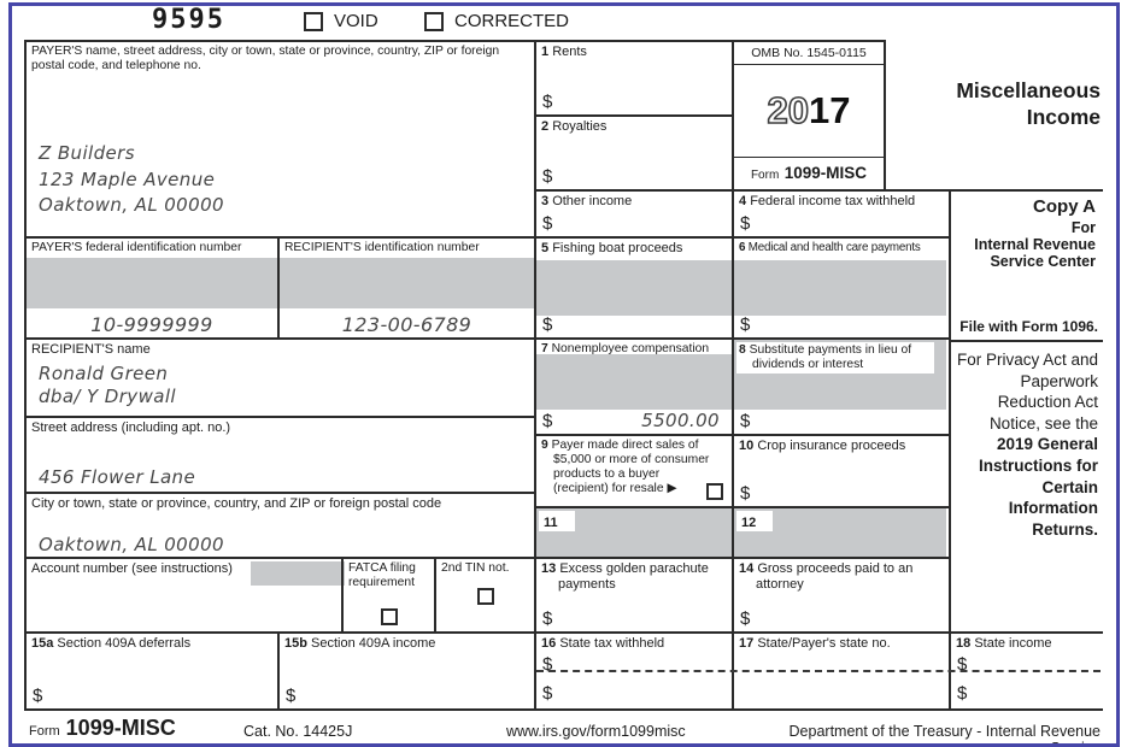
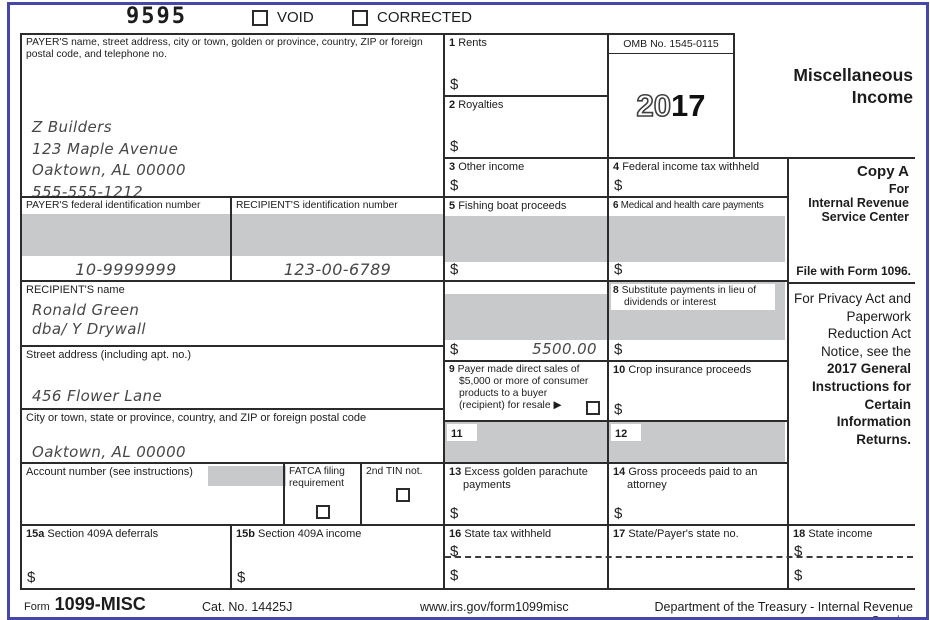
  9595
  VOID
  CORRECTED
  Miscellaneous
  Income
- PAYER'S name, street address, city or town, state or province, country, ZIP or foreign postal code, and telephone no.
+ PAYER'S name, street address, city or town, golden or province, country, ZIP or foreign postal code, and telephone no.
  Z Builders
  123 Maple Avenue
  Oaktown, AL 00000
+ 555-555-1212
  PAYER'S federal identification number
  10-9999999
  RECIPIENT'S identification number
  123-00-6789
  RECIPIENT'S name
  Ronald Green
  dba/ Y Drywall
  Street address (including apt. no.)
  456 Flower Lane
  City or town, state or province, country, and ZIP or foreign postal code
  Oaktown, AL 00000
  Account number (see instructions)
  FATCA filing
  requirement
  2nd TIN not.
  15a Section 409A deferrals
  $
  15b Section 409A income
  $
  1 Rents
  $
  2 Royalties
  $
  OMB No. 1545-0115
  20
  17
- Form 1099-MISC
  3 Other income
  $
  4 Federal income tax withheld
  $
  5 Fishing boat proceeds
  $
  6 Medical and health care payments
  $
- 7 Nonemployee compensation
  $
  5500.00
  8 Substitute payments in lieu of
  dividends or interest
  $
  9 Payer made direct sales of
  $5,000 or more of consumer
  products to a buyer
  (recipient) for resale ▶
  10 Crop insurance proceeds
  $
  11
  12
  13 Excess golden parachute
  payments
  $
  14 Gross proceeds paid to an
  attorney
  $
  16 State tax withheld
  $
  $
  17 State/Payer's state no.
  18 State income
  $
  $
  Copy A
  For
  Internal Revenue
  Service Center
  File with Form 1096.
- For Privacy Act and Paperwork Reduction Act Notice, see the 2019 General Instructions for Certain Information Returns.
+ For Privacy Act and Paperwork Reduction Act Notice, see the 2017 General Instructions for Certain Information Returns.
  Form
  1099-MISC
  Cat. No. 14425J
  www.irs.gov/form1099misc
  Department of the Treasury - Internal Revenue
